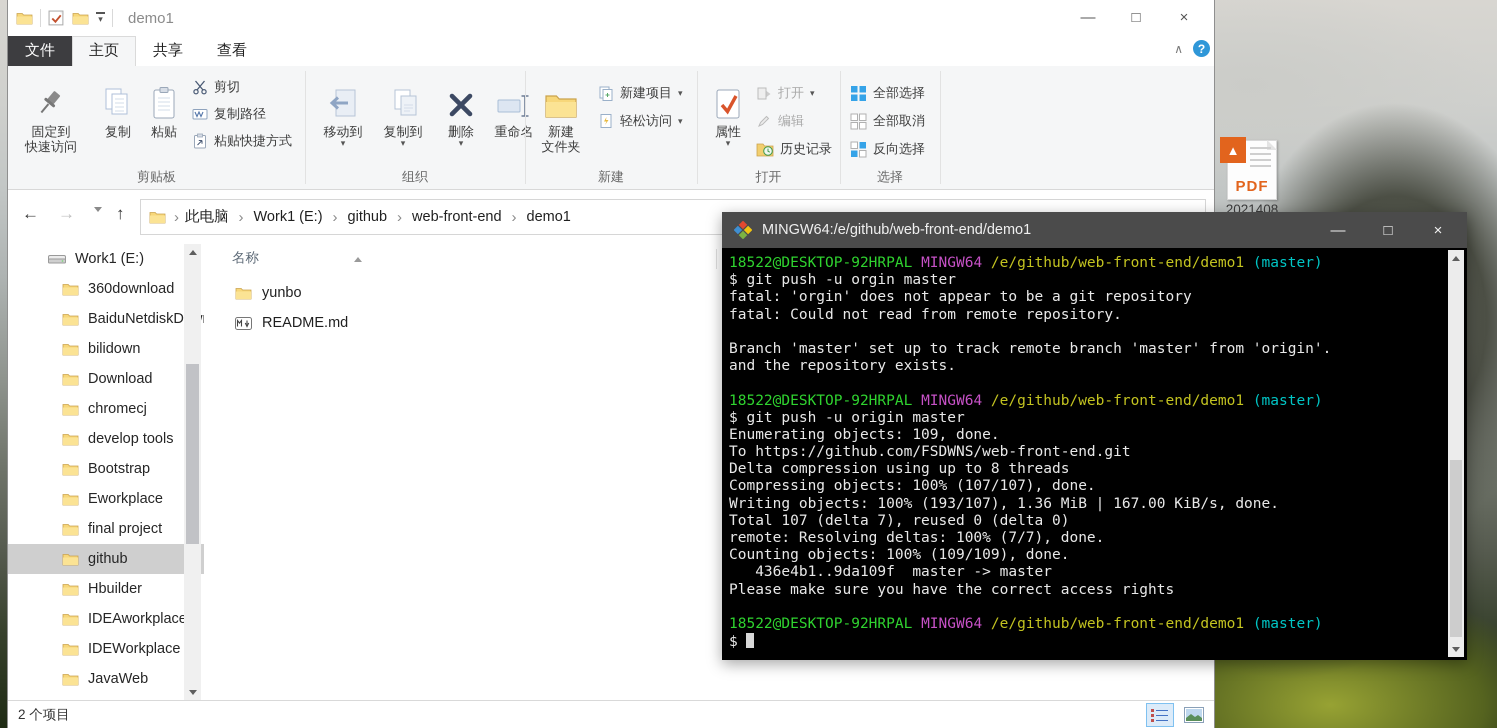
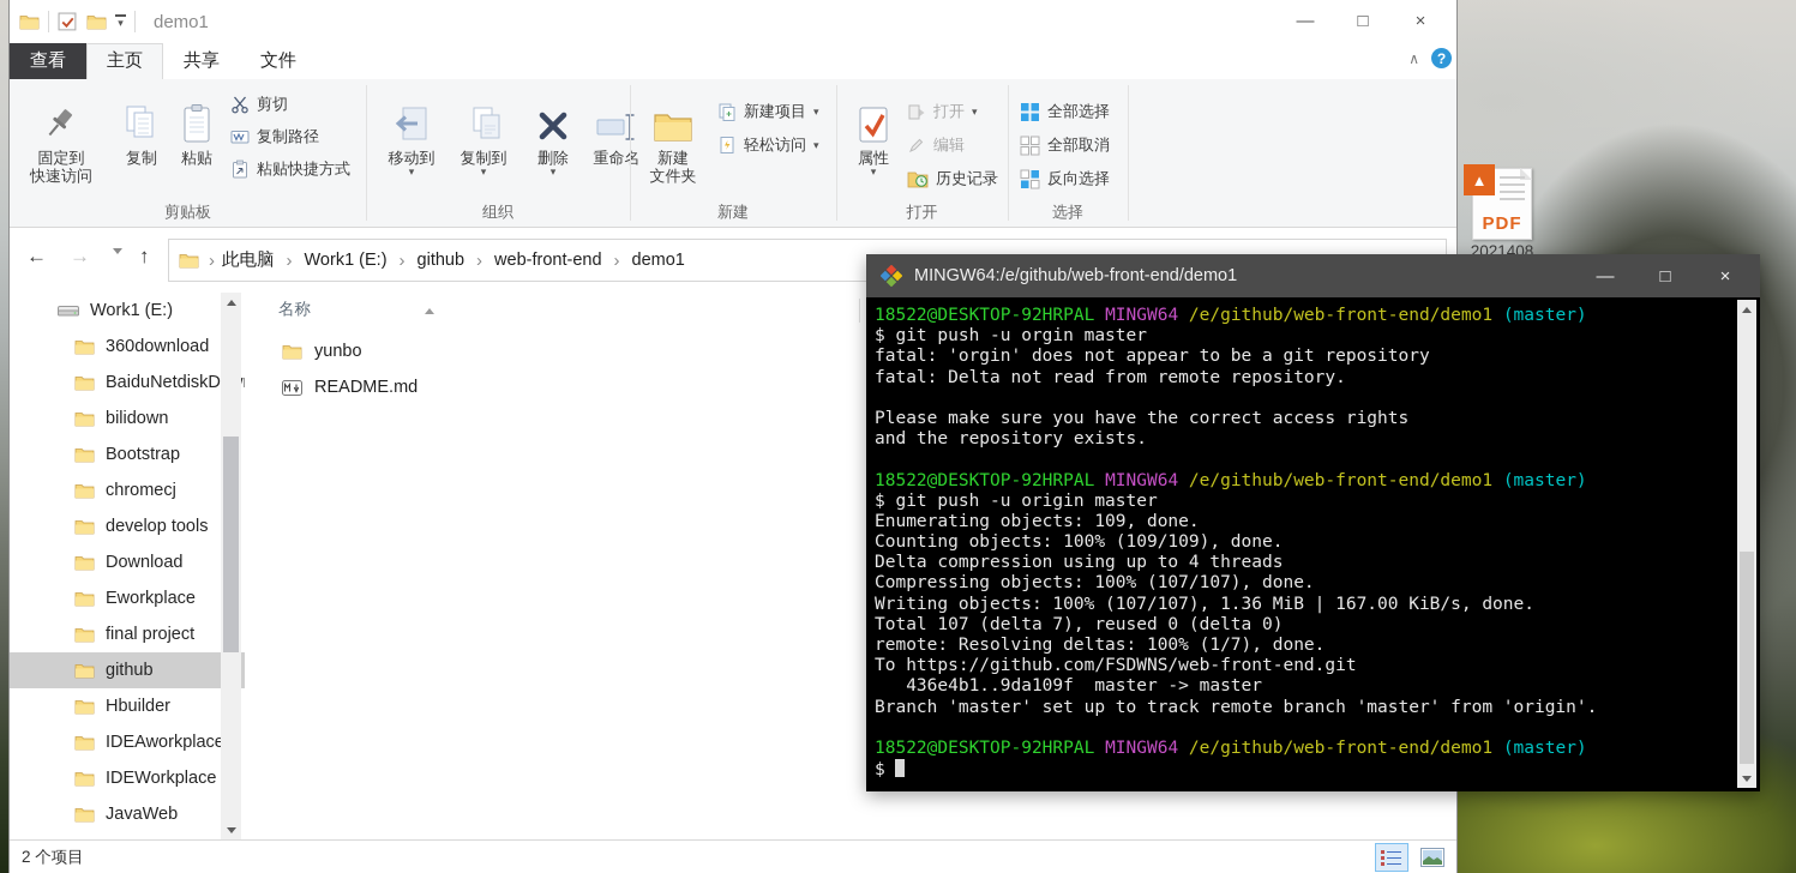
  ▲
  PDF
  2021408
  ▾
  demo1
  —
  □
  ×
- 文件
+ 查看
  主页
  共享
- 查看
+ 文件
  ∧
  ?
  固定到
  快速访问
  复制
  粘贴
  剪切
  复制路径
  粘贴快捷方式
  剪贴板
  移动到
  ▾
  复制到
  ▾
  删除
  ▾
  重命名
  组织
  新建
  文件夹
  新建项目
  ▾
  轻松访问
  ▾
  新建
  属性
  ▾
  打开
  ▾
  编辑
  历史记录
  打开
  全部选择
  全部取消
  反向选择
  选择
  ←
  →
  ↑
  ›
  此电脑
  ›
  Work1 (E:)
  ›
  github
  ›
  web-front-end
  ›
  demo1
  Work1 (E:)
  360download
  bilidown
- Download
+ Bootstrap
  chromecj
  develop tools
- Bootstrap
+ Download
  Eworkplace
  final project
  github
  Hbuilder
  IDEAworkplace
  IDEWorkplace
  JavaWeb
  名称
  yunbo
  README.md
  2 个项目
  MINGW64:/e/github/web-front-end/demo1
  —
  □
  ×
  18522@DESKTOP-92HRPAL MINGW64 /e/github/web-front-end/demo1 (master)
  $ git push -u orgin master
  fatal: 'orgin' does not appear to be a git repository
- fatal: Could not read from remote repository.
+ fatal: Delta not read from remote repository.
- Branch 'master' set up to track remote branch 'master' from 'origin'.
+ Please make sure you have the correct access rights
  and the repository exists.
  18522@DESKTOP-92HRPAL MINGW64 /e/github/web-front-end/demo1 (master)
  $ git push -u origin master
  Enumerating objects: 109, done.
- To https://github.com/FSDWNS/web-front-end.git
+ Counting objects: 100% (109/109), done.
- Delta compression using up to 8 threads
+ Delta compression using up to 4 threads
  Compressing objects: 100% (107/107), done.
- Writing objects: 100% (193/107), 1.36 MiB | 167.00 KiB/s, done.
+ Writing objects: 100% (107/107), 1.36 MiB | 167.00 KiB/s, done.
  Total 107 (delta 7), reused 0 (delta 0)
- remote: Resolving deltas: 100% (7/7), done.
+ remote: Resolving deltas: 100% (1/7), done.
- Counting objects: 100% (109/109), done.
+ To https://github.com/FSDWNS/web-front-end.git
  436e4b1..9da109f master -> master
- Please make sure you have the correct access rights
+ Branch 'master' set up to track remote branch 'master' from 'origin'.
  18522@DESKTOP-92HRPAL MINGW64 /e/github/web-front-end/demo1 (master)
  $
